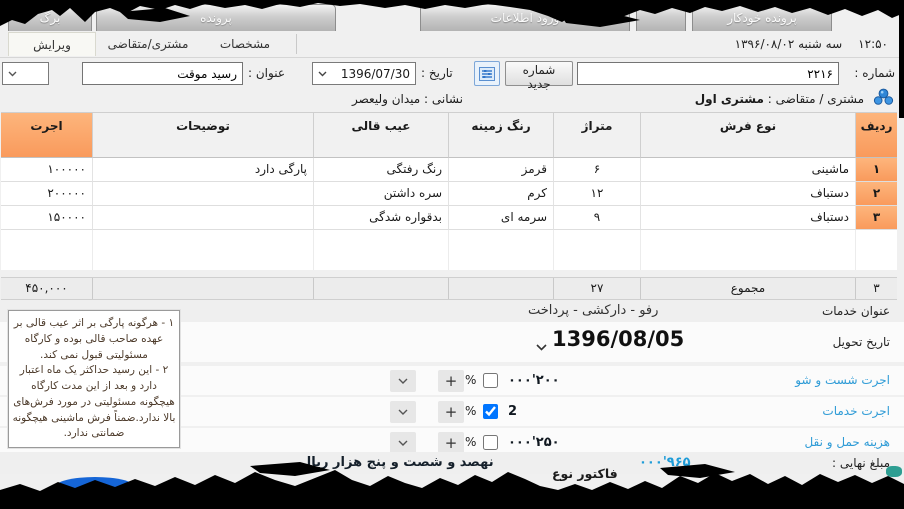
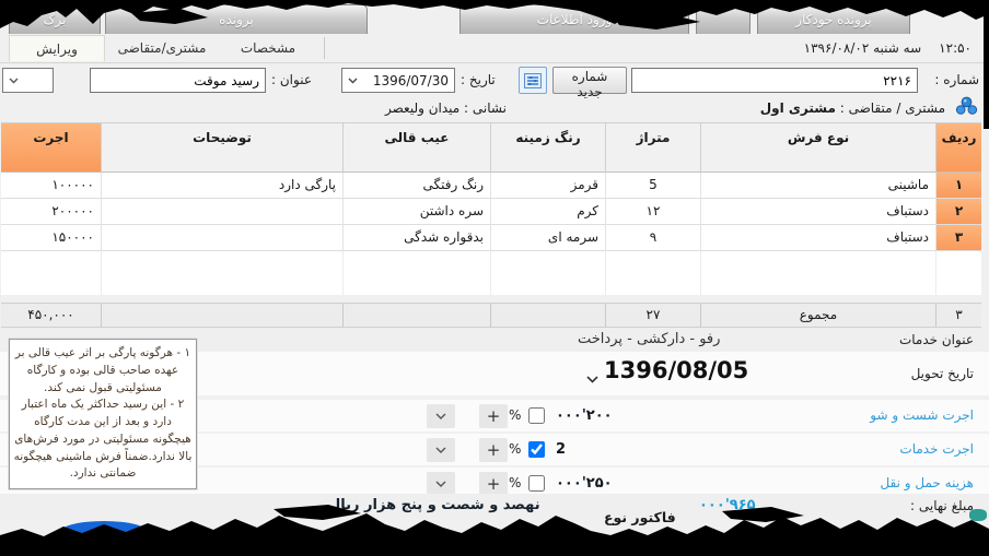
  برگ
  پرونده
  رود اطلاعات
  پرونده خودکار
  ویرایش
  مشتری/متقاضی
  مشخصات
  ۱۲:۵۰
  سه شنبه ۱۳۹۶/۰۸/۰۲
  شماره :
  شماره جدید
  تاریخ :
  1396/07/30
  عنوان :
  مشتری / متقاضی : مشتری اول
  نشانی : میدان ولیعصر
  ردیف
  نوع فرش
  متراژ
  رنگ زمینه
  عیب قالی
  توضیحات
  اجرت
  ۱
  ماشینی
- ۶
+ 5
  قرمز
  رنگ رفتگی
  پارگی دارد
  ۱۰۰۰۰۰
  ۲
  دستباف
  ۱۲
  کرم
  سره داشتن
  ۲۰۰۰۰۰
  ۳
  دستباف
  ۹
  سرمه ای
  بدقواره شدگی
  ۱۵۰۰۰۰
  ۳
  مجموع
  ۲۷
  ۴۵۰,۰۰۰
  عنوان خدمات
  رفو - دارکشی - پرداخت
  تاریخ تحویل
  1396/08/05
  اجرت شست و شو
  ۲۰۰'۰۰۰
  %
  +
  اجرت خدمات
  2
  %
  +
  هزینه حمل و نقل
  ۲۵۰'۰۰۰
  %
  +
  مبلغ نهایی :
  ۹۶۵'۰۰۰
  نهصد و شصت و پنج هزار ریال
  ۱ - هرگونه پارگی بر اثر عیب قالی بر عهده صاحب قالی بوده و کارگاه مسئولیتی قبول نمی کند.
  ۲ - این رسید حداکثر یک ماه اعتبار دارد و بعد از این مدت کارگاه هیچگونه مسئولیتی در مورد فرش‌های بالا ندارد.ضمناً فرش ماشینی هیچگونه ضمانتی ندارد.
  فاکتور نوع
